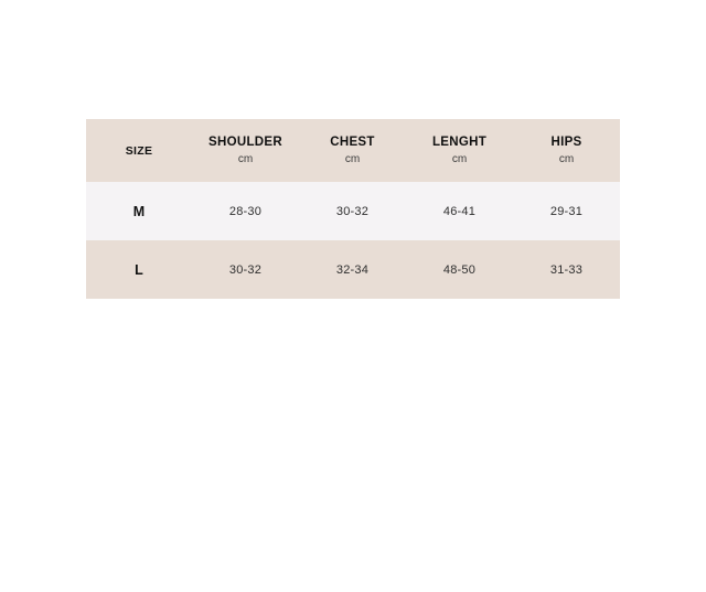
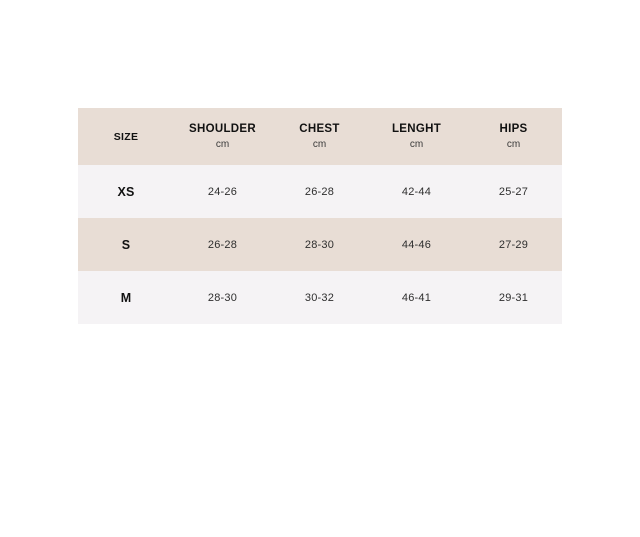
  SIZE	SHOULDER cm	CHEST cm	LENGHT cm	HIPS cm
+ XS	24-26	26-28	42-44	25-27
+ S	26-28	28-30	44-46	27-29
  M	28-30	30-32	46-41	29-31
- L	30-32	32-34	48-50	31-33
